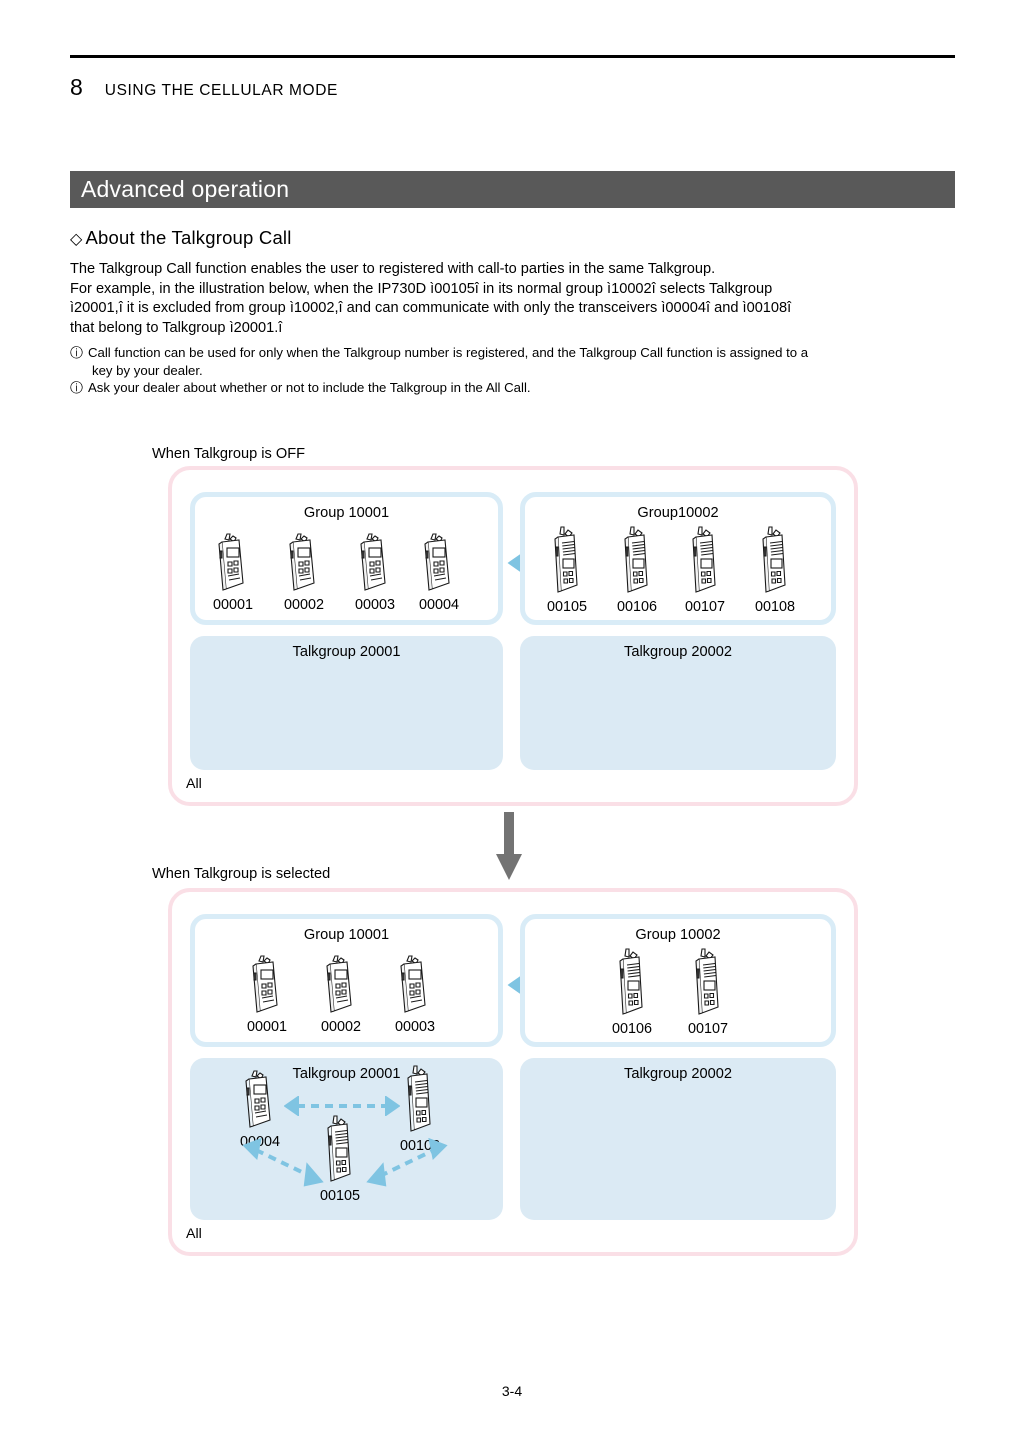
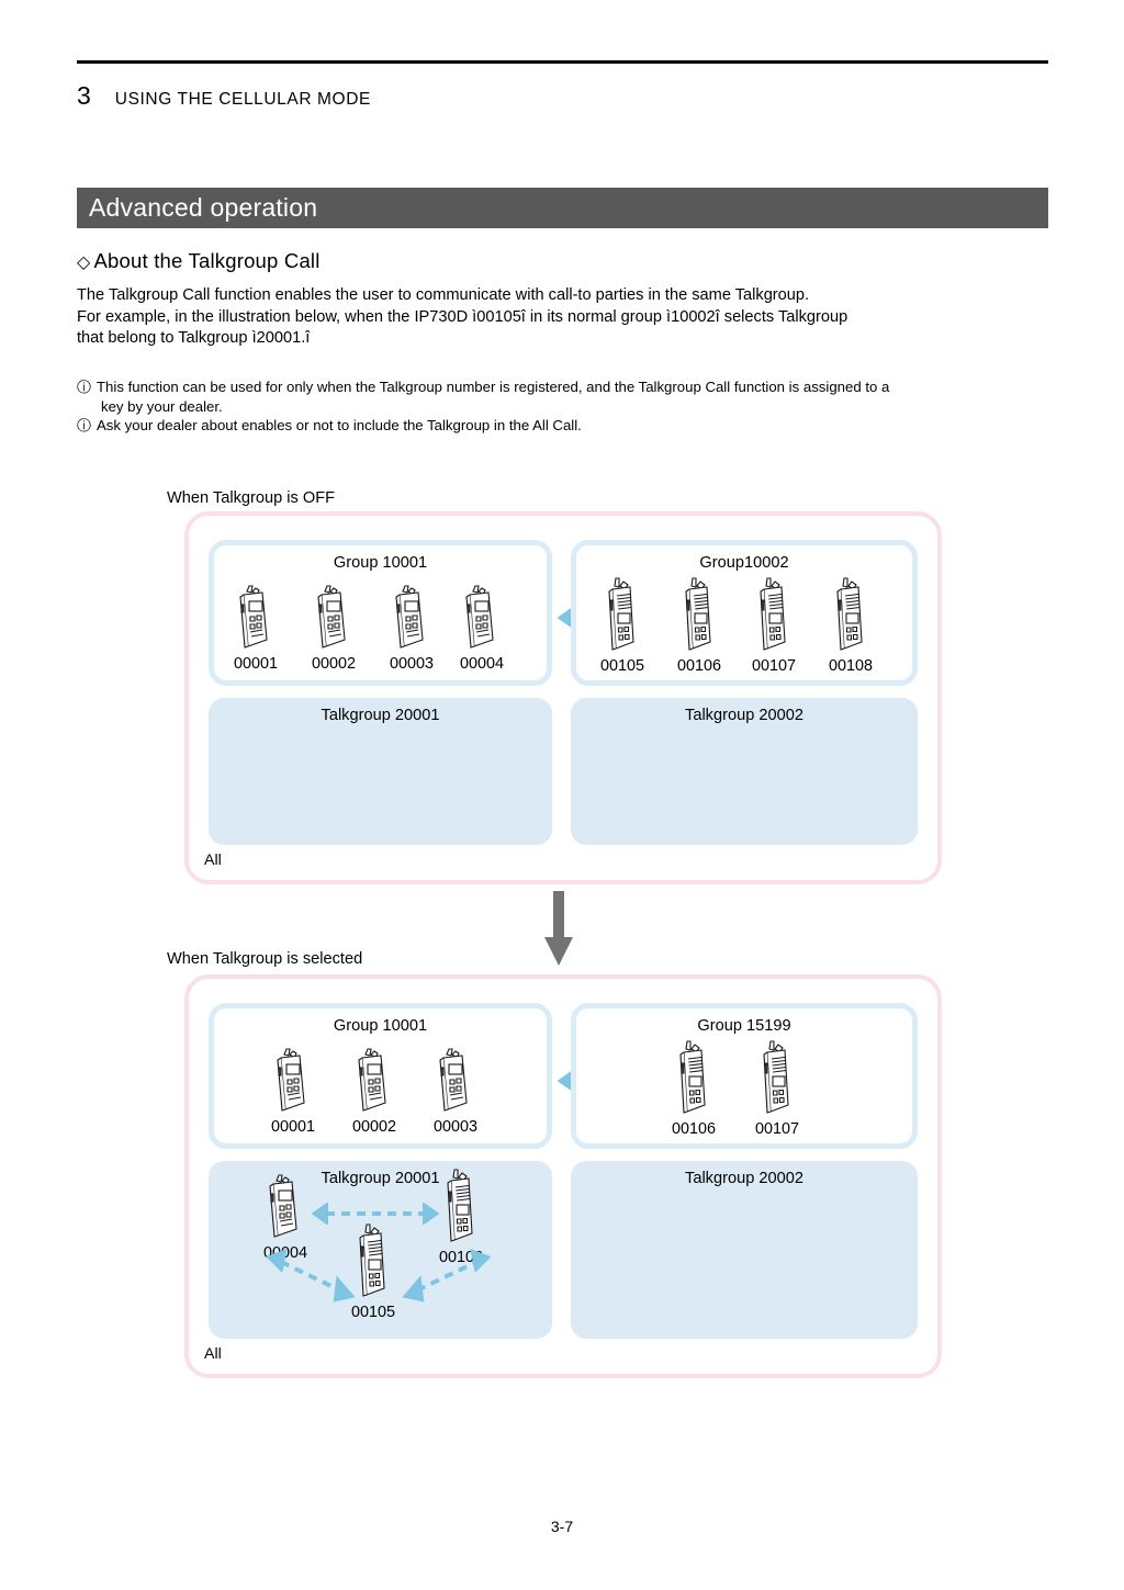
- 8
+ 3
  USING THE CELLULAR MODE
  Advanced operation
  ◇
  About the Talkgroup Call
- The Talkgroup Call function enables the user to registered with call-to parties in the same Talkgroup.
+ The Talkgroup Call function enables the user to communicate with call-to parties in the same Talkgroup.
  For example, in the illustration below, when the IP730D ì00105î in its normal group ì10002î selects Talkgroup
- ì20001,î it is excluded from group ì10002,î and can communicate with only the transceivers ì00004î and ì00108î
  that belong to Talkgroup ì20001.î
  ⓘ
- Call function can be used for only when the Talkgroup number is registered, and the Talkgroup Call function is assigned to a
+ This function can be used for only when the Talkgroup number is registered, and the Talkgroup Call function is assigned to a
  key by your dealer.
  ⓘ
- Ask your dealer about whether or not to include the Talkgroup in the All Call.
+ Ask your dealer about enables or not to include the Talkgroup in the All Call.
  When Talkgroup is OFF
  Group 10001
  00001
  00002
  00003
  00004
  Group10002
  00105
  00106
  00107
  00108
  Talkgroup 20001
  Talkgroup 20002
  All
  When Talkgroup is selected
  Group 10001
  00001
  00002
  00003
- Group 10002
+ Group 15199
  00106
  00107
  Talkgroup 20001
  0010
  00105
  Talkgroup 20002
  All
- 3-4
+ 3-7
